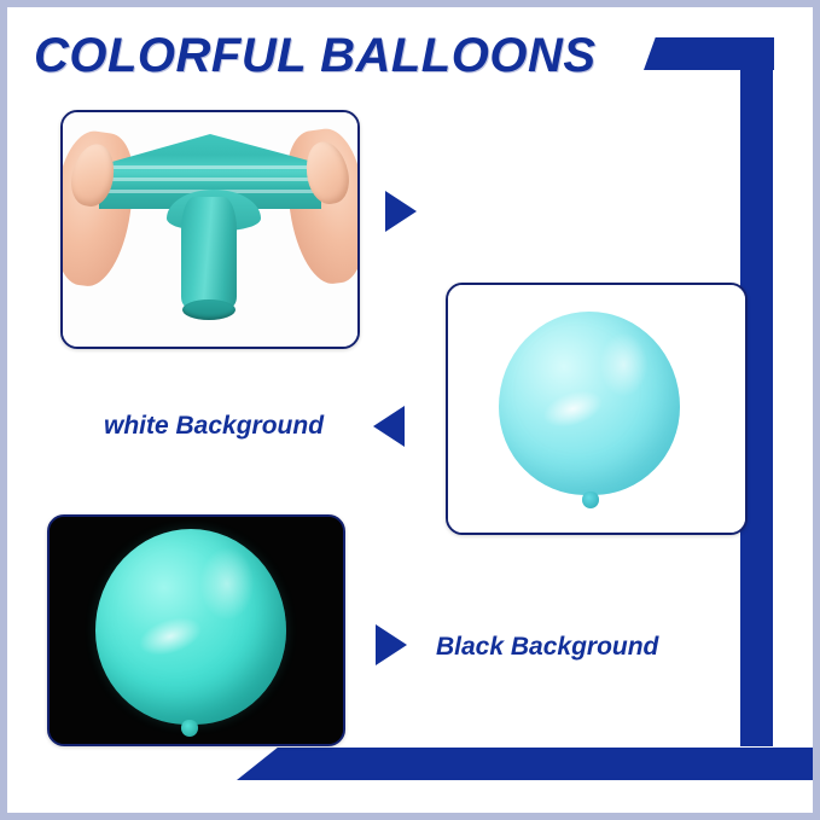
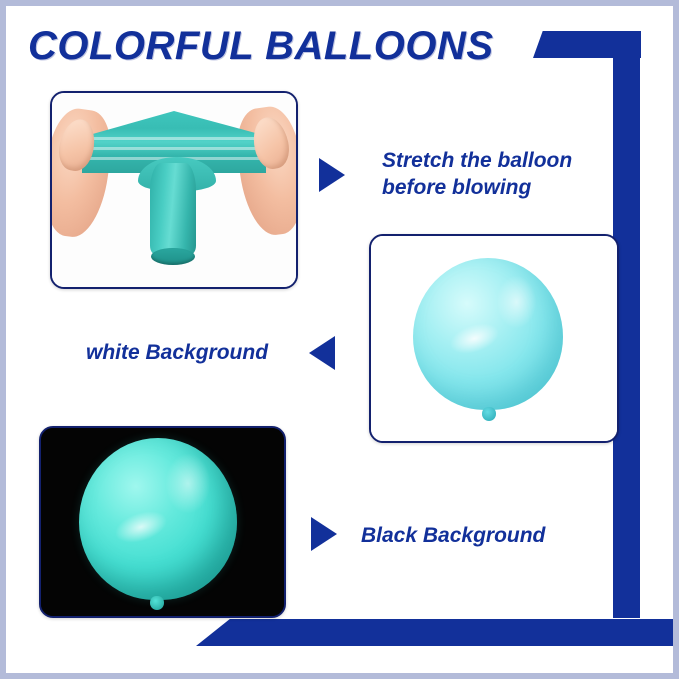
  COLORFUL BALLOONS
+ Stretch the balloon
+ before blowing
  white Background
  Black Background
